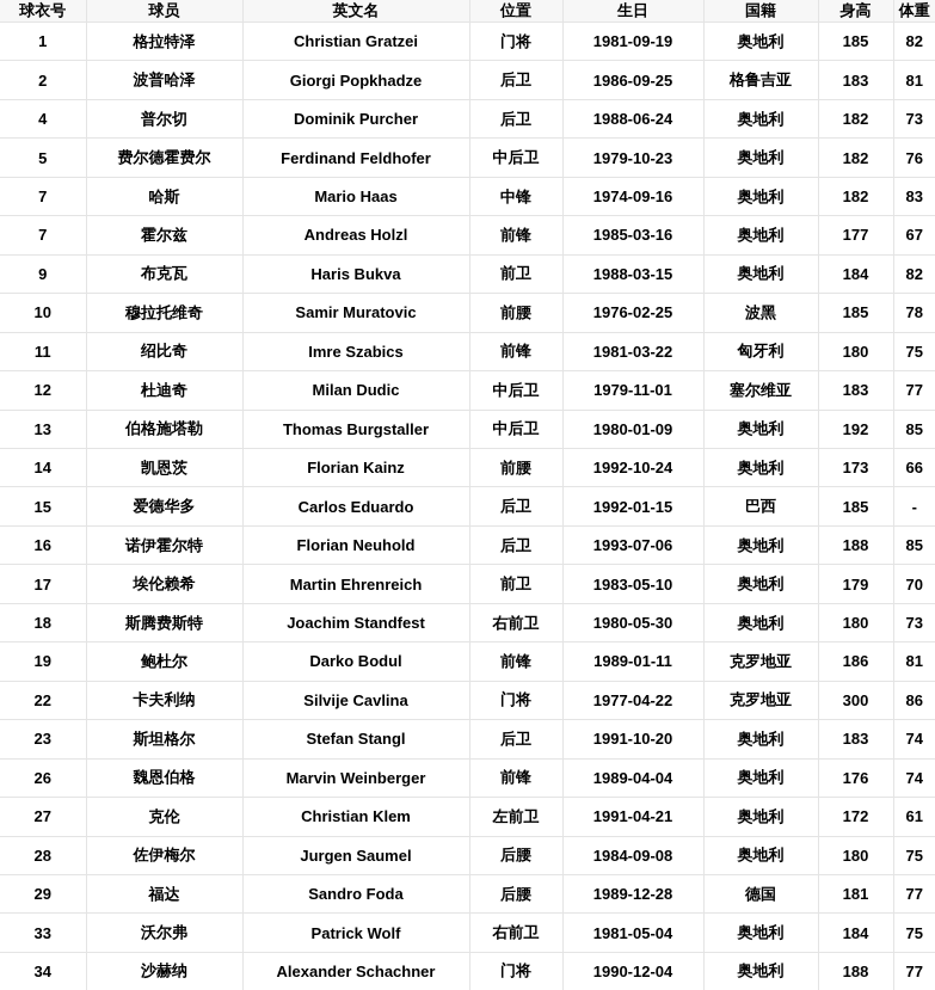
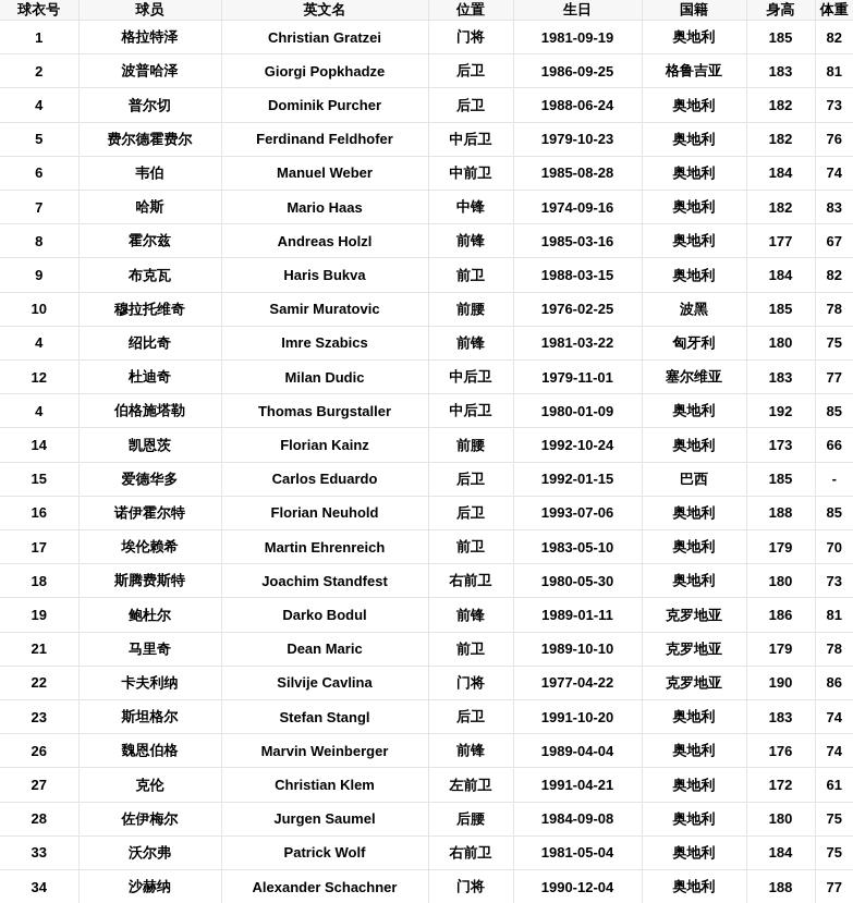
  球衣号	球员	英文名	位置	生日	国籍	身高	体重
  1	格拉特泽	Christian Gratzei	门将	1981-09-19	奥地利	185	82
  2	波普哈泽	Giorgi Popkhadze	后卫	1986-09-25	格鲁吉亚	183	81
  4	普尔切	Dominik Purcher	后卫	1988-06-24	奥地利	182	73
  5	费尔德霍费尔	Ferdinand Feldhofer	中后卫	1979-10-23	奥地利	182	76
+ 6	韦伯	Manuel Weber	中前卫	1985-08-28	奥地利	184	74
  7	哈斯	Mario Haas	中锋	1974-09-16	奥地利	182	83
- 7	霍尔兹	Andreas Holzl	前锋	1985-03-16	奥地利	177	67
+ 8	霍尔兹	Andreas Holzl	前锋	1985-03-16	奥地利	177	67
  9	布克瓦	Haris Bukva	前卫	1988-03-15	奥地利	184	82
  10	穆拉托维奇	Samir Muratovic	前腰	1976-02-25	波黑	185	78
- 11	绍比奇	Imre Szabics	前锋	1981-03-22	匈牙利	180	75
+ 4	绍比奇	Imre Szabics	前锋	1981-03-22	匈牙利	180	75
  12	杜迪奇	Milan Dudic	中后卫	1979-11-01	塞尔维亚	183	77
- 13	伯格施塔勒	Thomas Burgstaller	中后卫	1980-01-09	奥地利	192	85
+ 4	伯格施塔勒	Thomas Burgstaller	中后卫	1980-01-09	奥地利	192	85
  14	凯恩茨	Florian Kainz	前腰	1992-10-24	奥地利	173	66
  15	爱德华多	Carlos Eduardo	后卫	1992-01-15	巴西	185	-
  16	诺伊霍尔特	Florian Neuhold	后卫	1993-07-06	奥地利	188	85
  17	埃伦赖希	Martin Ehrenreich	前卫	1983-05-10	奥地利	179	70
  18	斯腾费斯特	Joachim Standfest	右前卫	1980-05-30	奥地利	180	73
  19	鲍杜尔	Darko Bodul	前锋	1989-01-11	克罗地亚	186	81
+ 21	马里奇	Dean Maric	前卫	1989-10-10	克罗地亚	179	78
- 22	卡夫利纳	Silvije Cavlina	门将	1977-04-22	克罗地亚	300	86
+ 22	卡夫利纳	Silvije Cavlina	门将	1977-04-22	克罗地亚	190	86
  23	斯坦格尔	Stefan Stangl	后卫	1991-10-20	奥地利	183	74
  26	魏恩伯格	Marvin Weinberger	前锋	1989-04-04	奥地利	176	74
  27	克伦	Christian Klem	左前卫	1991-04-21	奥地利	172	61
  28	佐伊梅尔	Jurgen Saumel	后腰	1984-09-08	奥地利	180	75
- 29	福达	Sandro Foda	后腰	1989-12-28	德国	181	77
  33	沃尔弗	Patrick Wolf	右前卫	1981-05-04	奥地利	184	75
  34	沙赫纳	Alexander Schachner	门将	1990-12-04	奥地利	188	77
